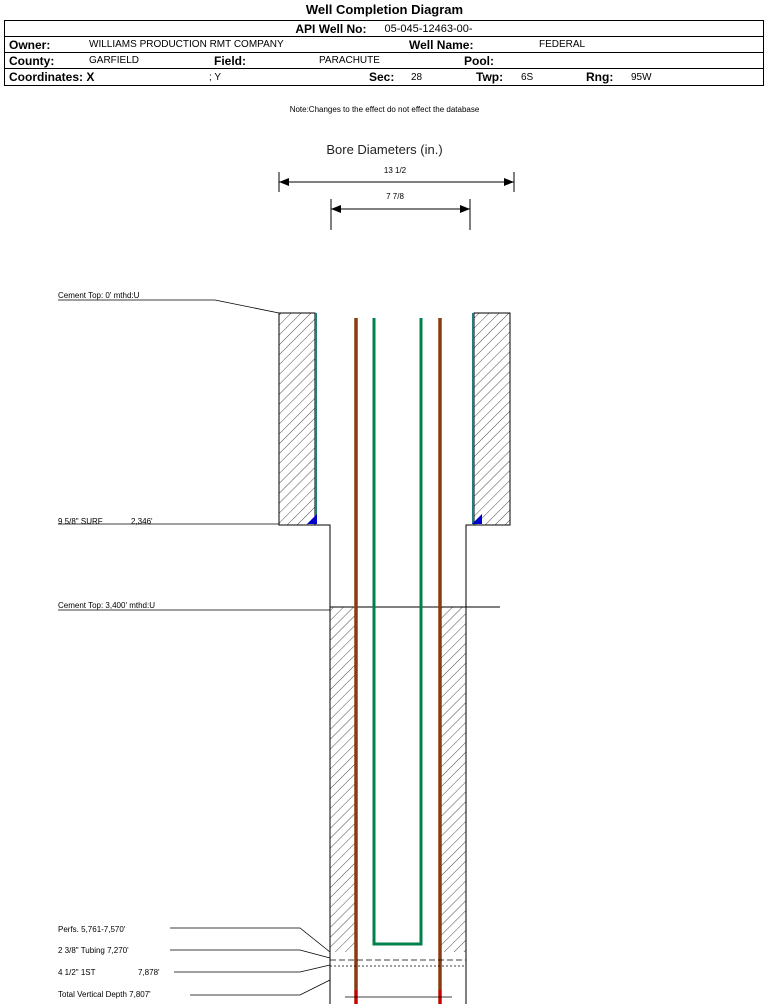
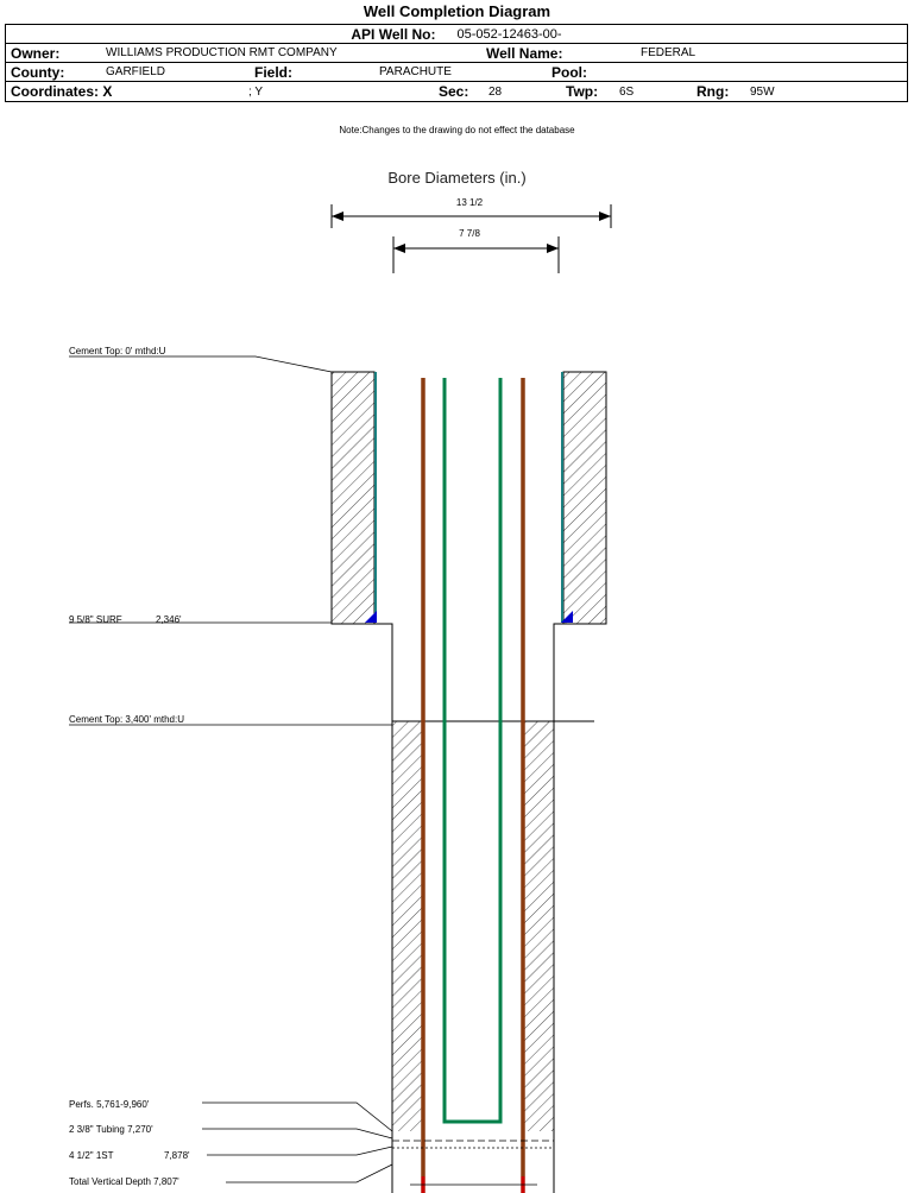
  Well Completion Diagram
  API Well No:
- 05-045-12463-00-
+ 05-052-12463-00-
  Owner:
  WILLIAMS PRODUCTION RMT COMPANY
  Well Name:
  FEDERAL
  County:
  GARFIELD
  Field:
  PARACHUTE
  Pool:
  Coordinates: X
  ; Y
  Sec:
  28
  Twp:
  6S
  Rng:
  95W
- Note:Changes to the effect do not effect the database
+ Note:Changes to the drawing do not effect the database
  Bore Diameters (in.)
  13 1/2
  7 7/8
  Cement Top: 0' mthd:U
  9 5/8" SURF
  2,346'
  Cement Top: 3,400' mthd:U
- Perfs. 5,761-7,570'
+ Perfs. 5,761-9,960'
  2 3/8" Tubing 7,270'
  4 1/2" 1ST
  7,878'
  Total Vertical Depth 7,807'
